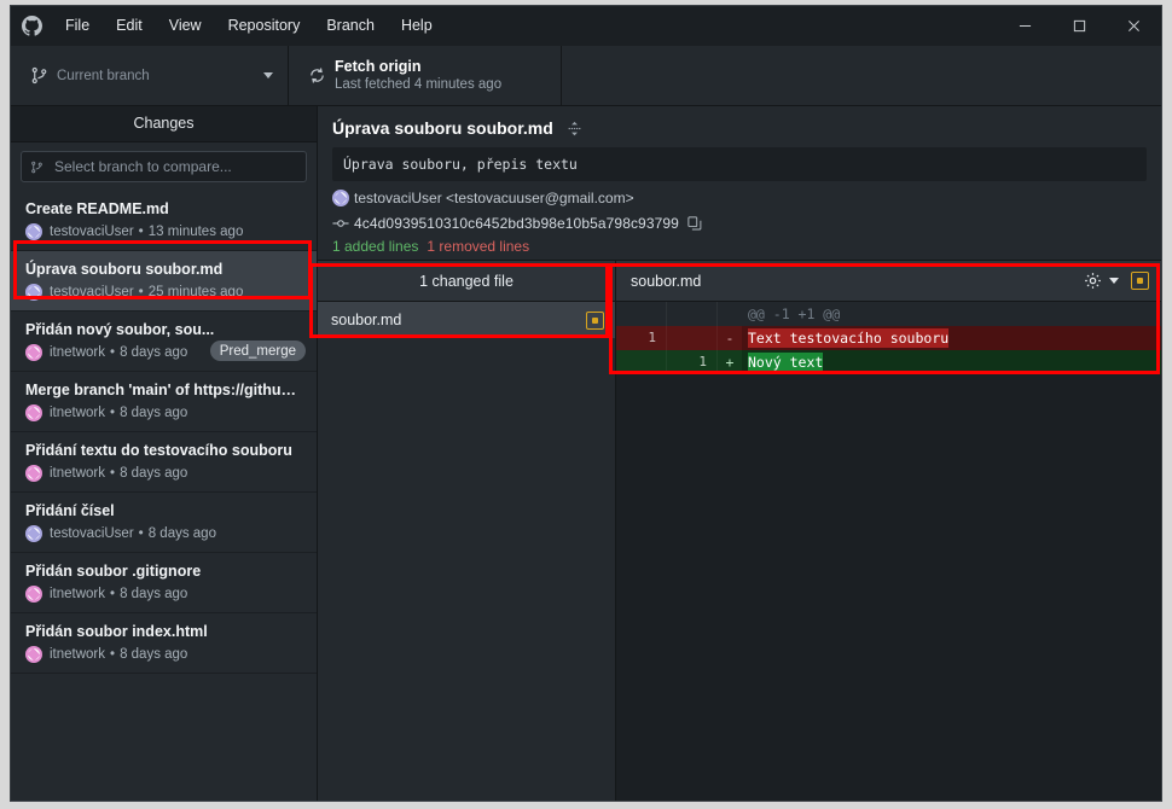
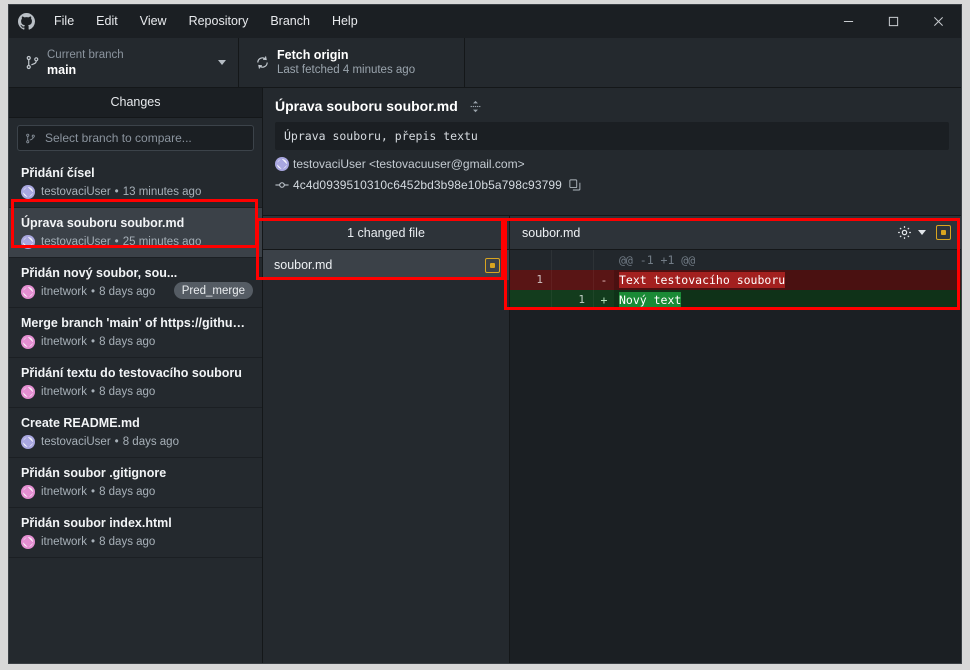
  File
  Edit
  View
  Repository
  Branch
  Help
  Current branch
+ main
  Fetch origin
  Last fetched 4 minutes ago
  Changes
  Select branch to compare...
- Create README.md
+ Přidání čísel
  testovaciUser
  •
  13 minutes ago
  Úprava souboru soubor.md
  testovaciUser
  •
  25 minutes ago
  Přidán nový soubor, sou...
  itnetwork
  •
  8 days ago
  Pred_merge
  Merge branch 'main' of https://github...
  itnetwork
  •
  8 days ago
  Přidání textu do testovacího souboru
  itnetwork
  •
  8 days ago
- Přidání čísel
+ Create README.md
  testovaciUser
  •
  8 days ago
  Přidán soubor .gitignore
  itnetwork
  •
  8 days ago
  Přidán soubor index.html
  itnetwork
  •
  8 days ago
  Úprava souboru soubor.md
  Úprava souboru, přepis textu
  testovaciUser <testovacuuser@gmail.com>
  4c4d0939510310c6452bd3b98e10b5a798c93799
- 1 added lines
- 1 removed lines
  1 changed file
  soubor.md
  soubor.md
  @@ -1 +1 @@
  1
  -
  Text testovacího souboru
  1
  +
  Nový text
